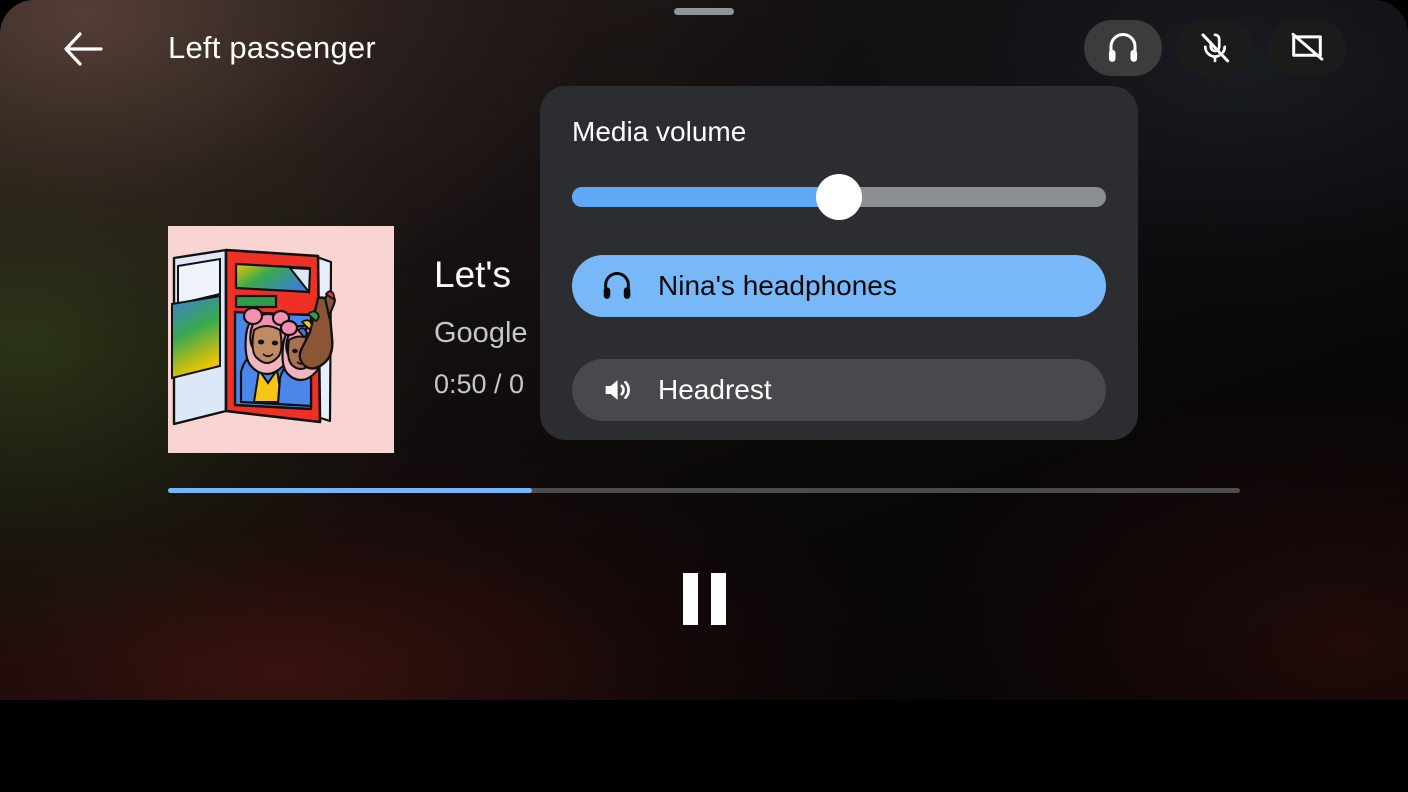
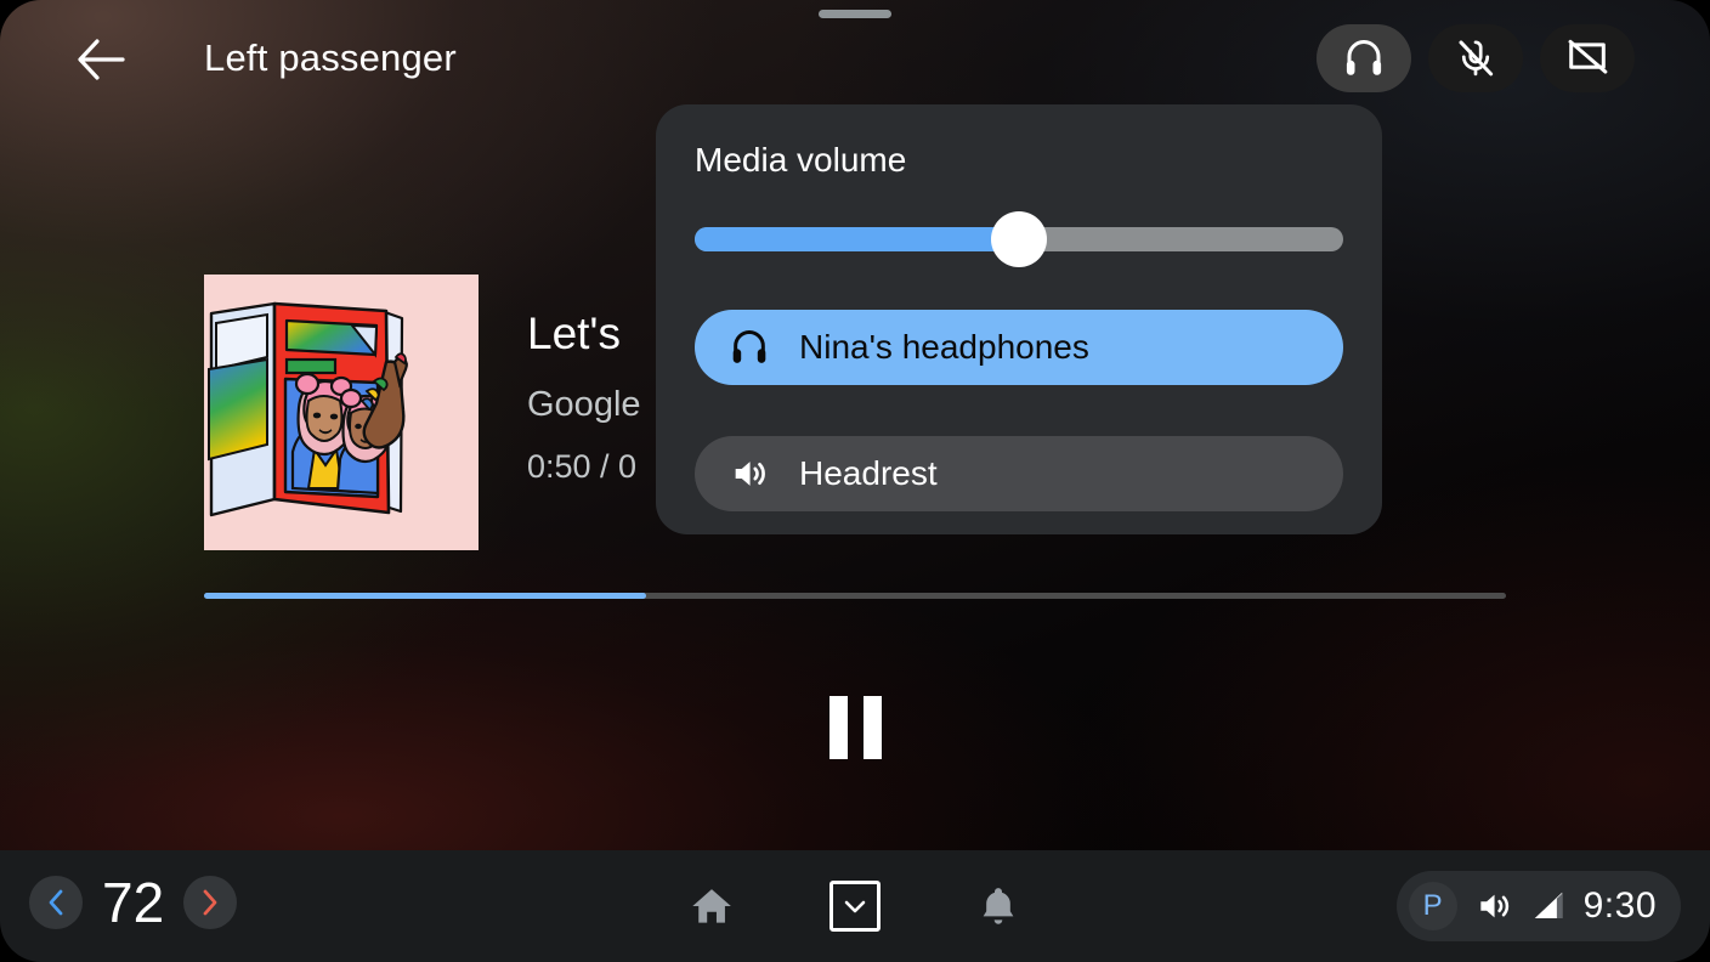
  Left passenger
  Let's
  Google
  0:50 / 0
  Media volume
  Nina's headphones
  Headrest
+ 72
+ P
+ 9:30
